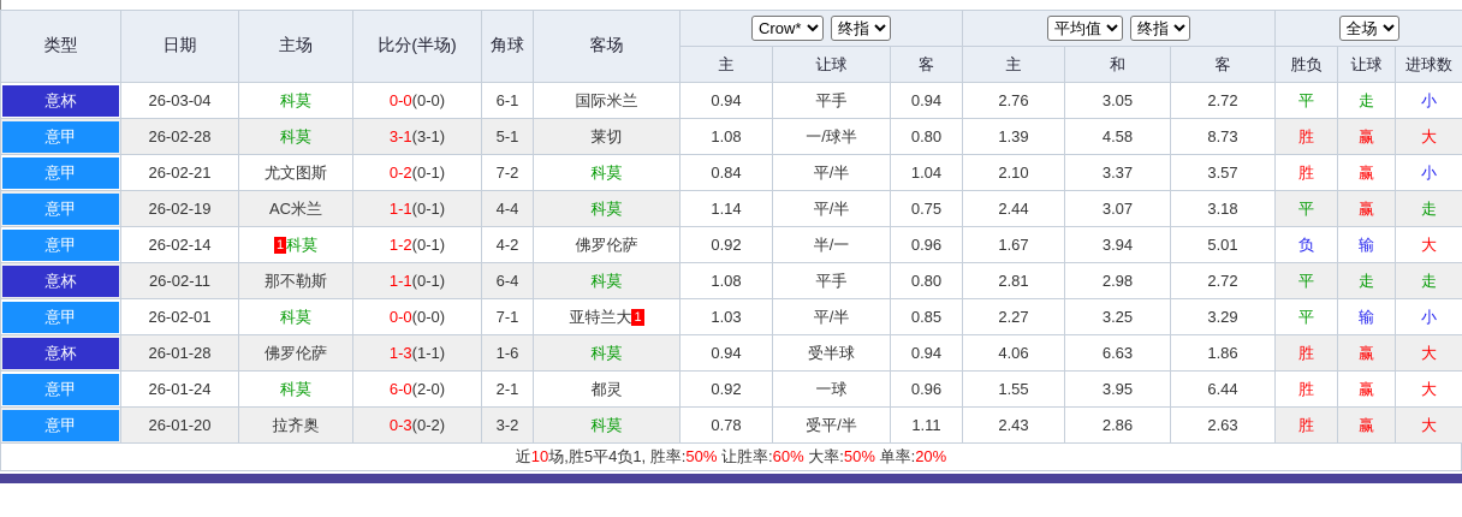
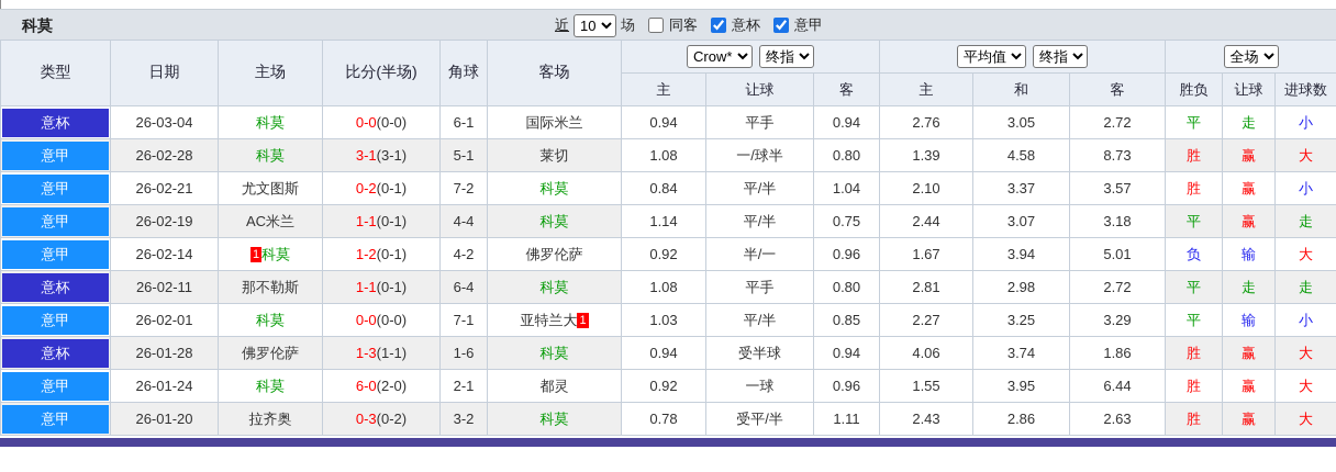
+ 科莫
+ 近
+ 10
+ 场
+ 同客
+ 意杯
+ 意甲
  类型	日期	主场	比分(半场)	角球	客场	Crow* 终指	平均值 终指	全场
  主	让球	客	主	和	客	胜负	让球	进球数
  意杯	26-03-04	科莫	0-0(0-0)	6-1	国际米兰	0.94	平手	0.94	2.76	3.05	2.72	平	走	小
  意甲	26-02-28	科莫	3-1(3-1)	5-1	莱切	1.08	一/球半	0.80	1.39	4.58	8.73	胜	赢	大
  意甲	26-02-21	尤文图斯	0-2(0-1)	7-2	科莫	0.84	平/半	1.04	2.10	3.37	3.57	胜	赢	小
  意甲	26-02-19	AC米兰	1-1(0-1)	4-4	科莫	1.14	平/半	0.75	2.44	3.07	3.18	平	赢	走
  意甲	26-02-14	1 科莫	1-2(0-1)	4-2	佛罗伦萨	0.92	半/一	0.96	1.67	3.94	5.01	负	输	大
  意杯	26-02-11	那不勒斯	1-1(0-1)	6-4	科莫	1.08	平手	0.80	2.81	2.98	2.72	平	走	走
  意甲	26-02-01	科莫	0-0(0-0)	7-1	亚特兰大 1	1.03	平/半	0.85	2.27	3.25	3.29	平	输	小
- 意杯	26-01-28	佛罗伦萨	1-3(1-1)	1-6	科莫	0.94	受半球	0.94	4.06	6.63	1.86	胜	赢	大
+ 意杯	26-01-28	佛罗伦萨	1-3(1-1)	1-6	科莫	0.94	受半球	0.94	4.06	3.74	1.86	胜	赢	大
  意甲	26-01-24	科莫	6-0(2-0)	2-1	都灵	0.92	一球	0.96	1.55	3.95	6.44	胜	赢	大
  意甲	26-01-20	拉齐奥	0-3(0-2)	3-2	科莫	0.78	受平/半	1.11	2.43	2.86	2.63	胜	赢	大
- 近10场,胜5平4负1, 胜率:50% 让胜率:60% 大率:50% 单率:20%
